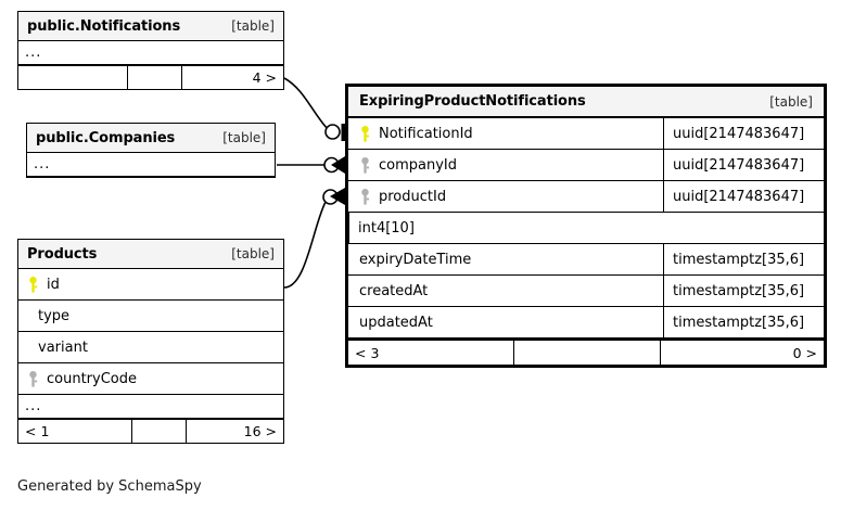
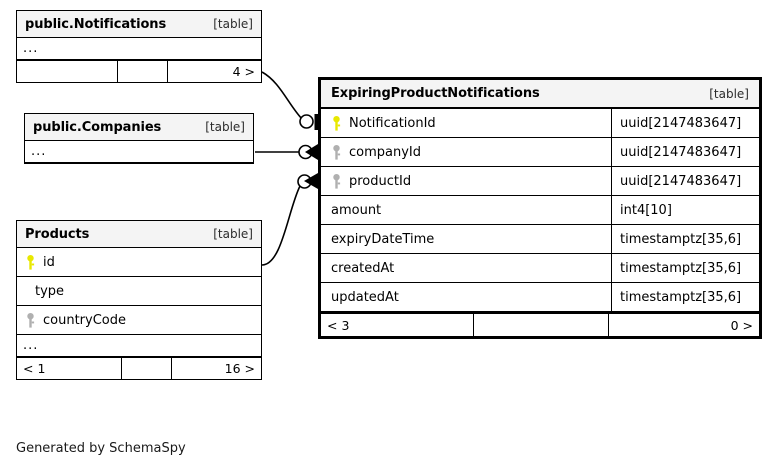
  public.Notifications
  [table]
  ...
  4 >
  public.Companies
  [table]
  ...
  Products
  [table]
  id
  type
- variant
  countryCode
  ...
  < 1
  16 >
  ExpiringProductNotifications
  [table]
  NotificationId
  uuid[2147483647]
  companyId
  uuid[2147483647]
  productId
  uuid[2147483647]
+ amount
  int4[10]
  expiryDateTime
  timestamptz[35,6]
  createdAt
  timestamptz[35,6]
  updatedAt
  timestamptz[35,6]
  < 3
  0 >
  Generated by SchemaSpy
